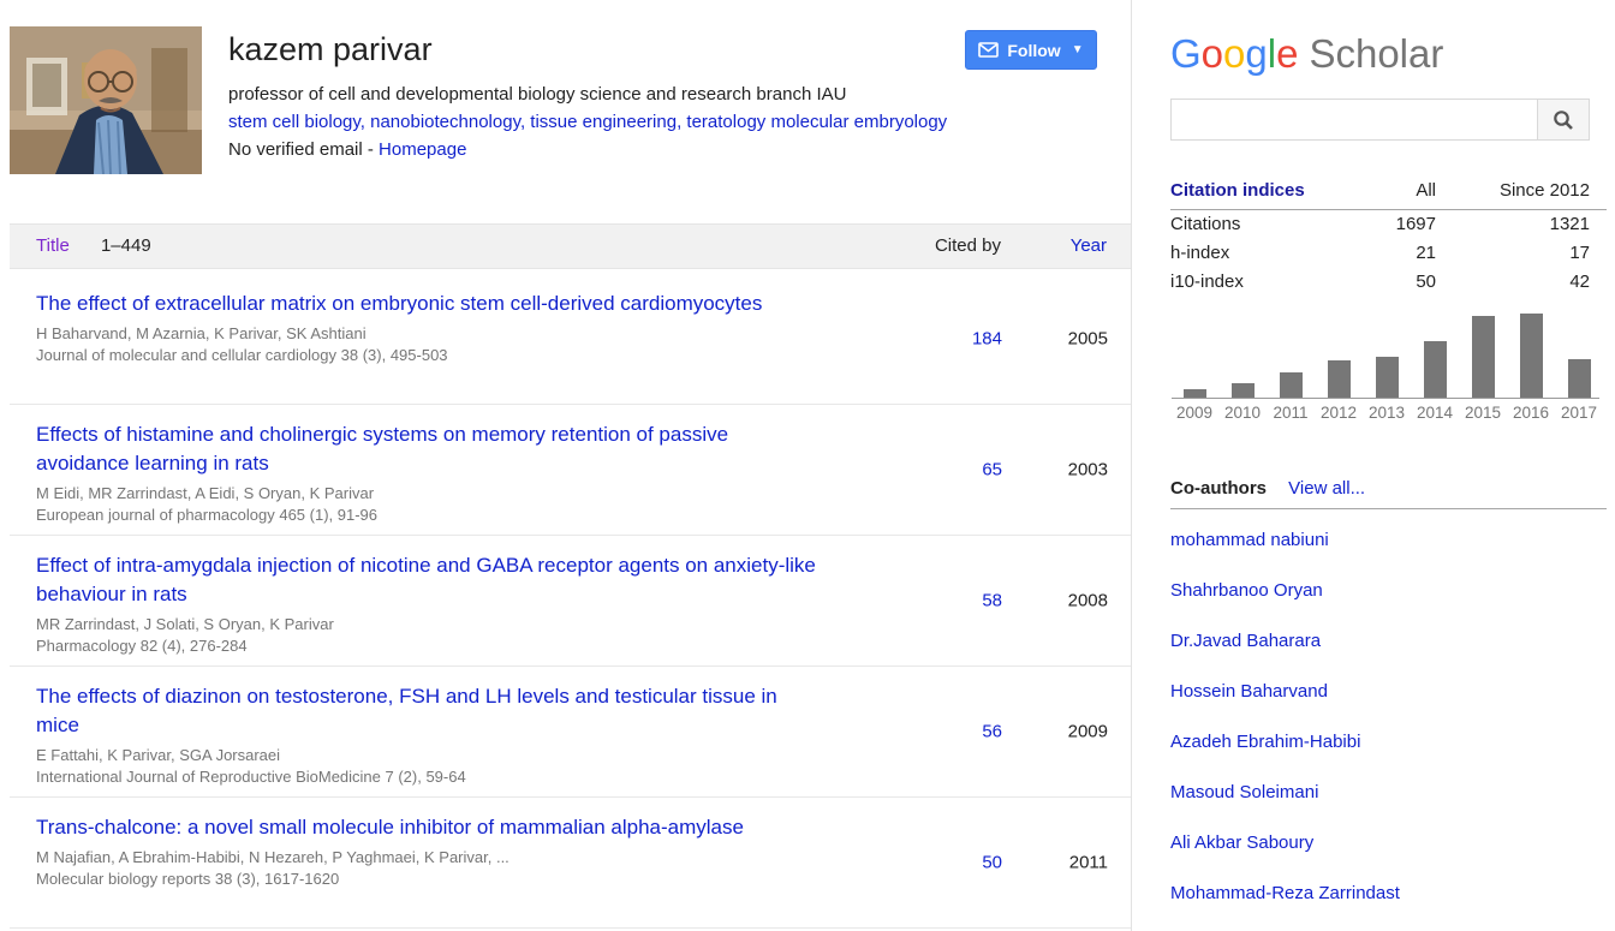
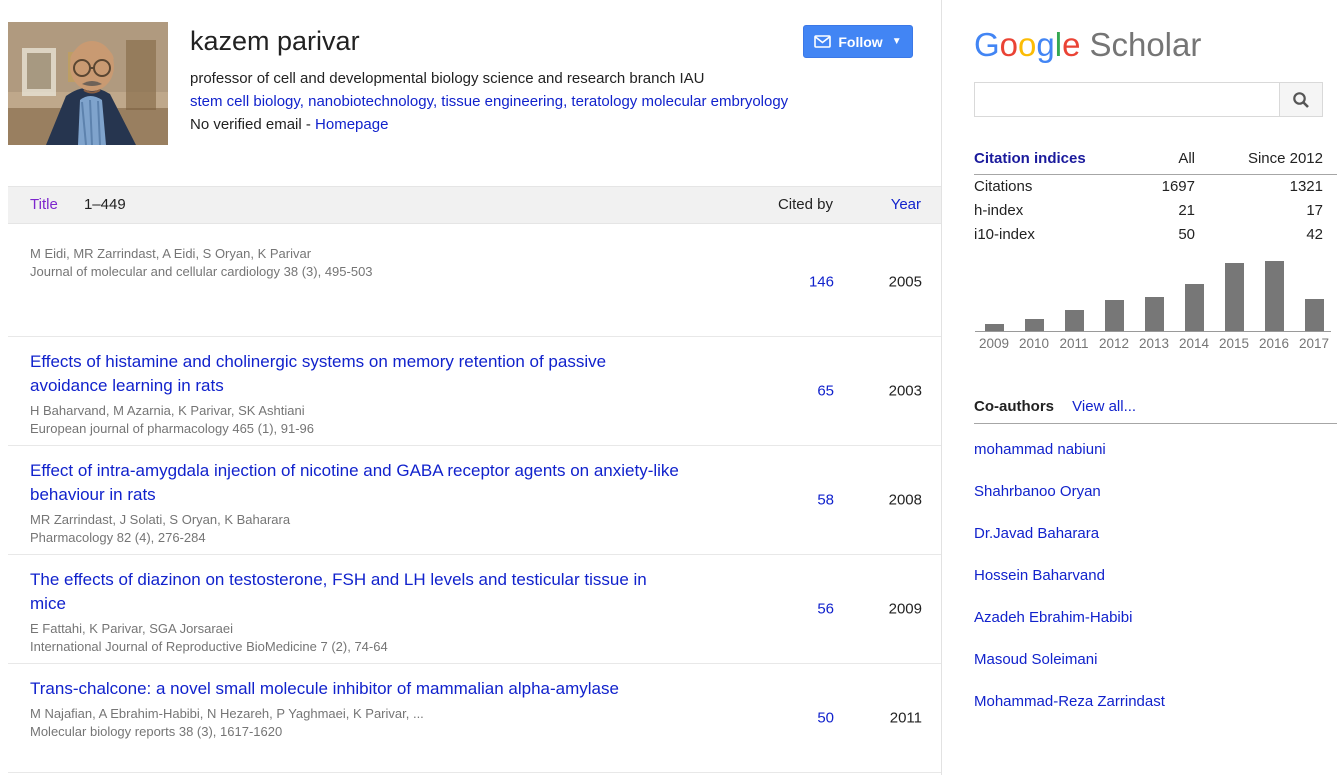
  kazem parivar
  professor of cell and developmental biology science and research branch IAU
  stem cell biology, nanobiotechnology, tissue engineering, teratology molecular embryology
  No verified email - Homepage
  Follow
  ▼
  Title 1–449
  Cited by
  Year
- The effect of extracellular matrix on embryonic stem cell-derived cardiomyocytes
- H Baharvand, M Azarnia, K Parivar, SK Ashtiani
+ M Eidi, MR Zarrindast, A Eidi, S Oryan, K Parivar
  Journal of molecular and cellular cardiology 38 (3), 495-503
- 184
+ 146
  2005
  Effects of histamine and cholinergic systems on memory retention of passive avoidance learning in rats
- M Eidi, MR Zarrindast, A Eidi, S Oryan, K Parivar
+ H Baharvand, M Azarnia, K Parivar, SK Ashtiani
  European journal of pharmacology 465 (1), 91-96
  65
  2003
  Effect of intra-amygdala injection of nicotine and GABA receptor agents on anxiety-like behaviour in rats
- MR Zarrindast, J Solati, S Oryan, K Parivar
+ MR Zarrindast, J Solati, S Oryan, K Baharara
  Pharmacology 82 (4), 276-284
  58
  2008
  The effects of diazinon on testosterone, FSH and LH levels and testicular tissue in mice
  E Fattahi, K Parivar, SGA Jorsaraei
- International Journal of Reproductive BioMedicine 7 (2), 59-64
+ International Journal of Reproductive BioMedicine 7 (2), 74-64
  56
  2009
  Trans-chalcone: a novel small molecule inhibitor of mammalian alpha-amylase
  M Najafian, A Ebrahim-Habibi, N Hezareh, P Yaghmaei, K Parivar, ...
  Molecular biology reports 38 (3), 1617-1620
  50
  2011
  Google Scholar
  Citation indices	All	Since 2012
  Citations	1697	1321
  h-index	21	17
  i10-index	50	42
  2009
  2010
  2011
  2012
  2013
  2014
  2015
  2016
  2017
  Co-authors View all...
  mohammad nabiuni
  Shahrbanoo Oryan
  Dr.Javad Baharara
  Hossein Baharvand
  Azadeh Ebrahim-Habibi
  Masoud Soleimani
- Ali Akbar Saboury
  Mohammad-Reza Zarrindast
